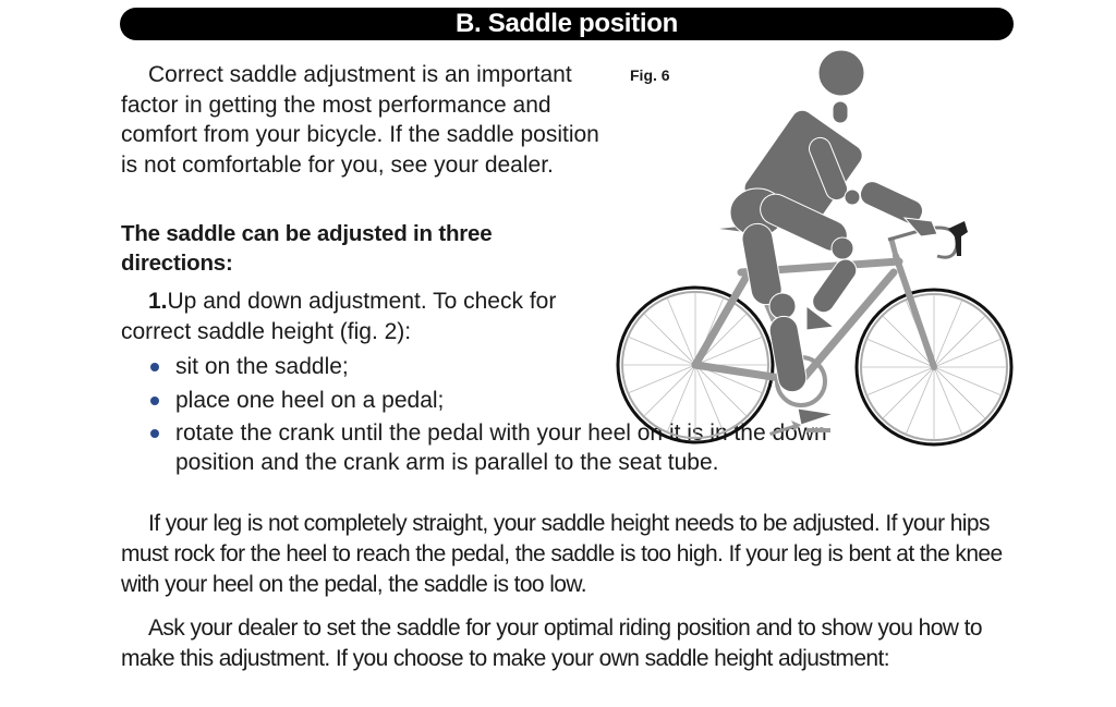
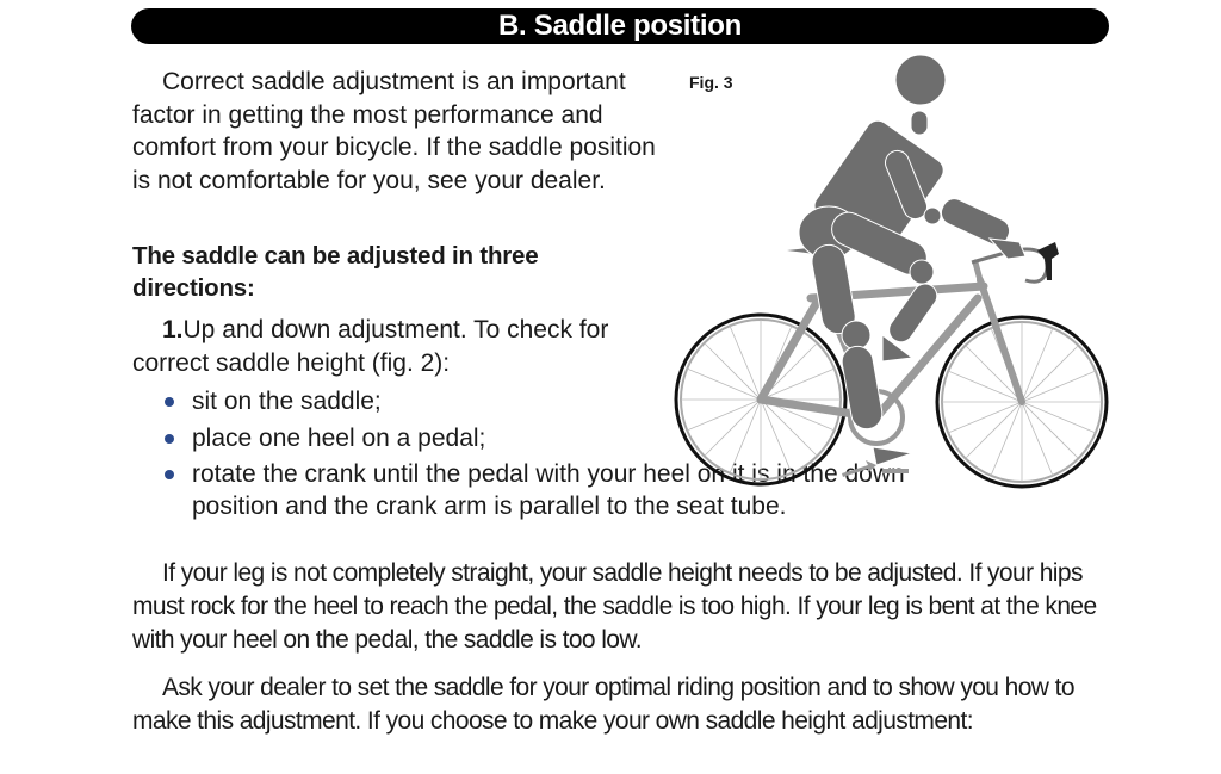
  B. Saddle position
  Correct saddle adjustment is an important factor in getting the most performance and comfort from your bicycle. If the saddle position is not comfortable for you, see your dealer.
  The saddle can be adjusted in three directions:
  1.Up and down adjustment. To check for correct saddle height (fig. 2):
  sit on the saddle;
  place one heel on a pedal;
  rotate the crank until the pedal with your heel ot is i theown position and the crank arm is parallel to the seat tube.
  If your leg is not completely straight, your saddle height needs to be adjusted. If your hips must rock for the heel to reach the pedal, the saddle is too high. If your leg is bent at the knee with your heel on the pedal, the saddle is too low.
  Ask your dealer to set the saddle for your optimal riding position and to show you how to make this adjustment. If you choose to make your own saddle height adjustment:
- Fig. 6
+ Fig. 3
